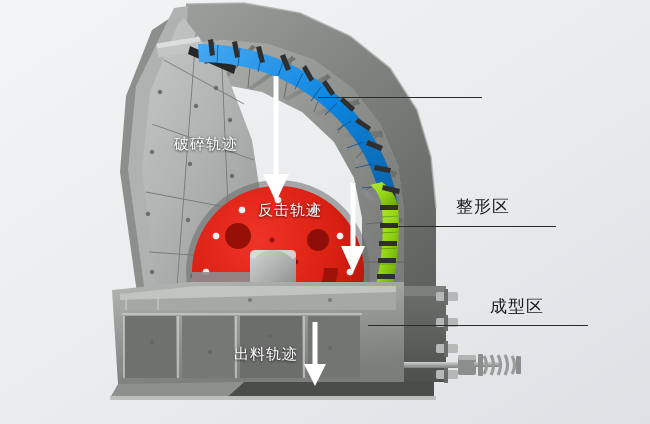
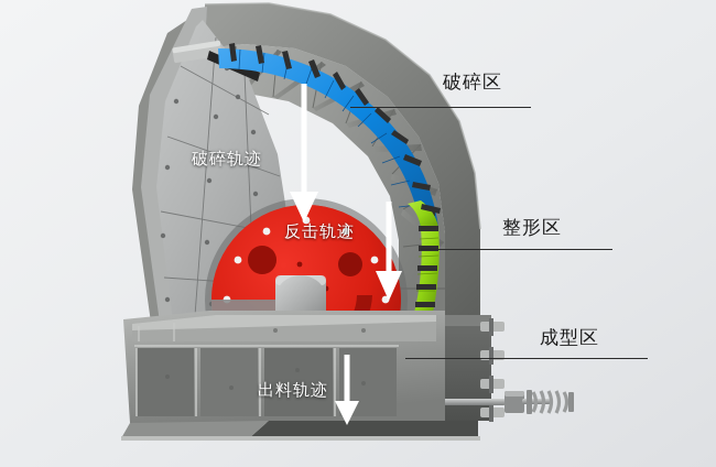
  破碎轨迹
  反击轨迹
  出料轨迹
+ 破碎区
  整形区
  成型区
